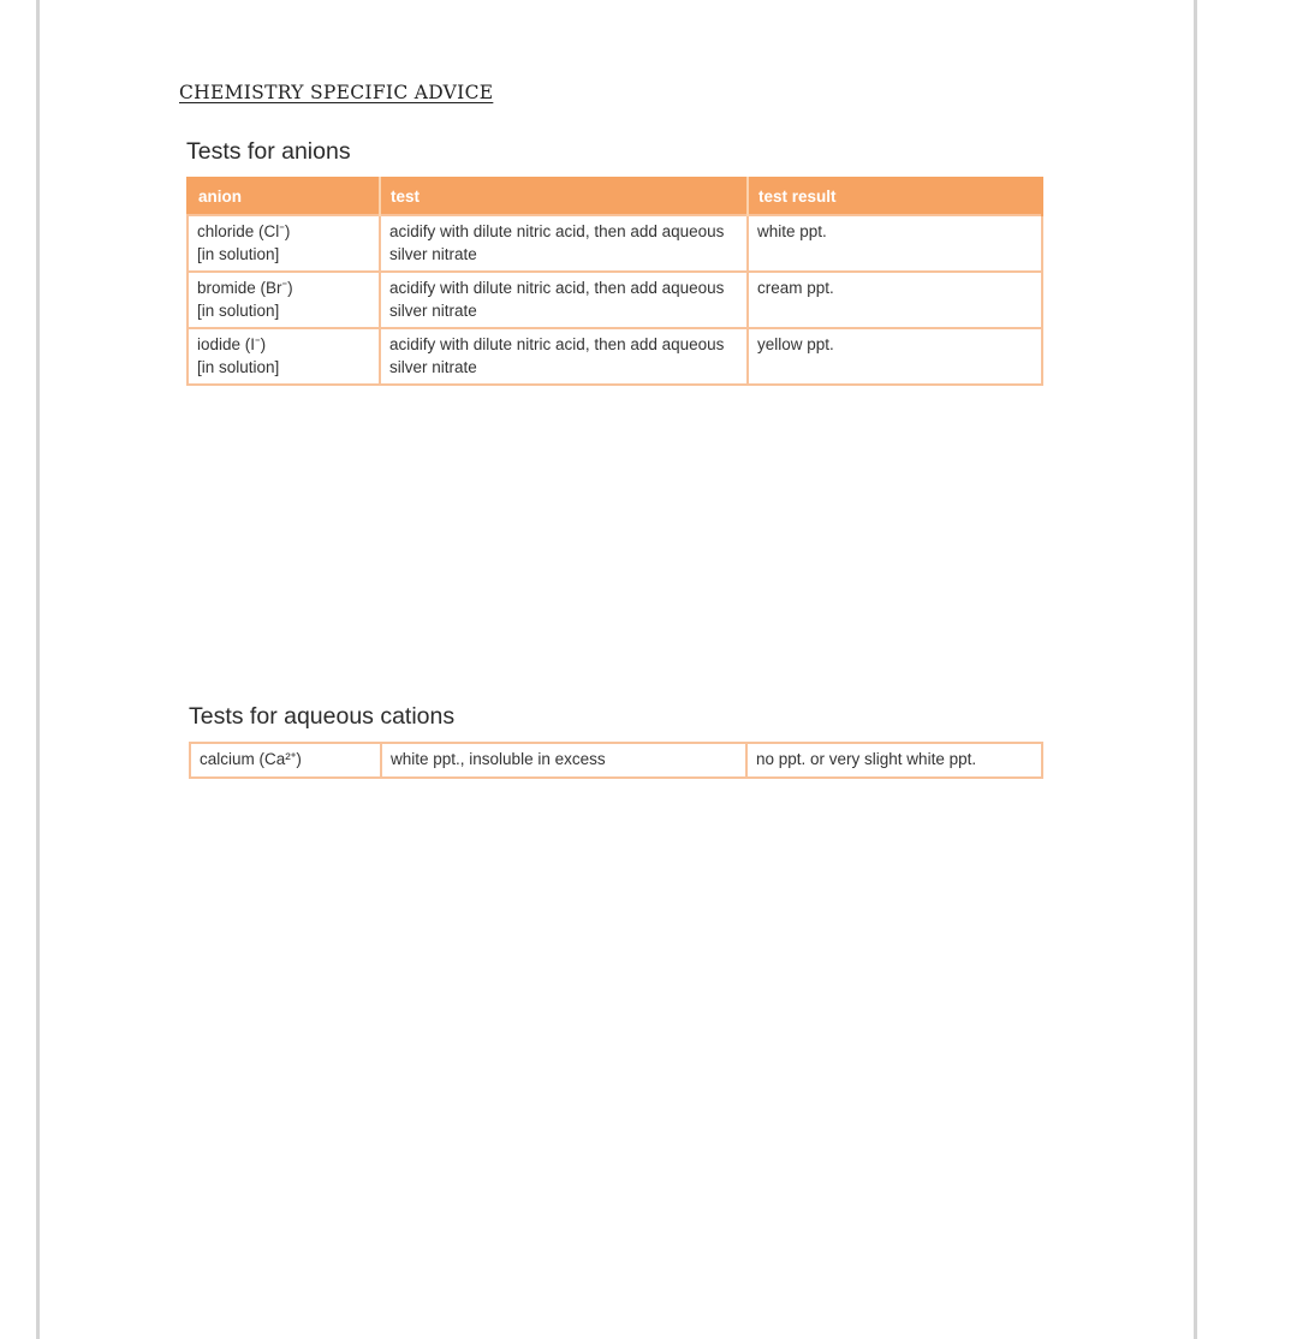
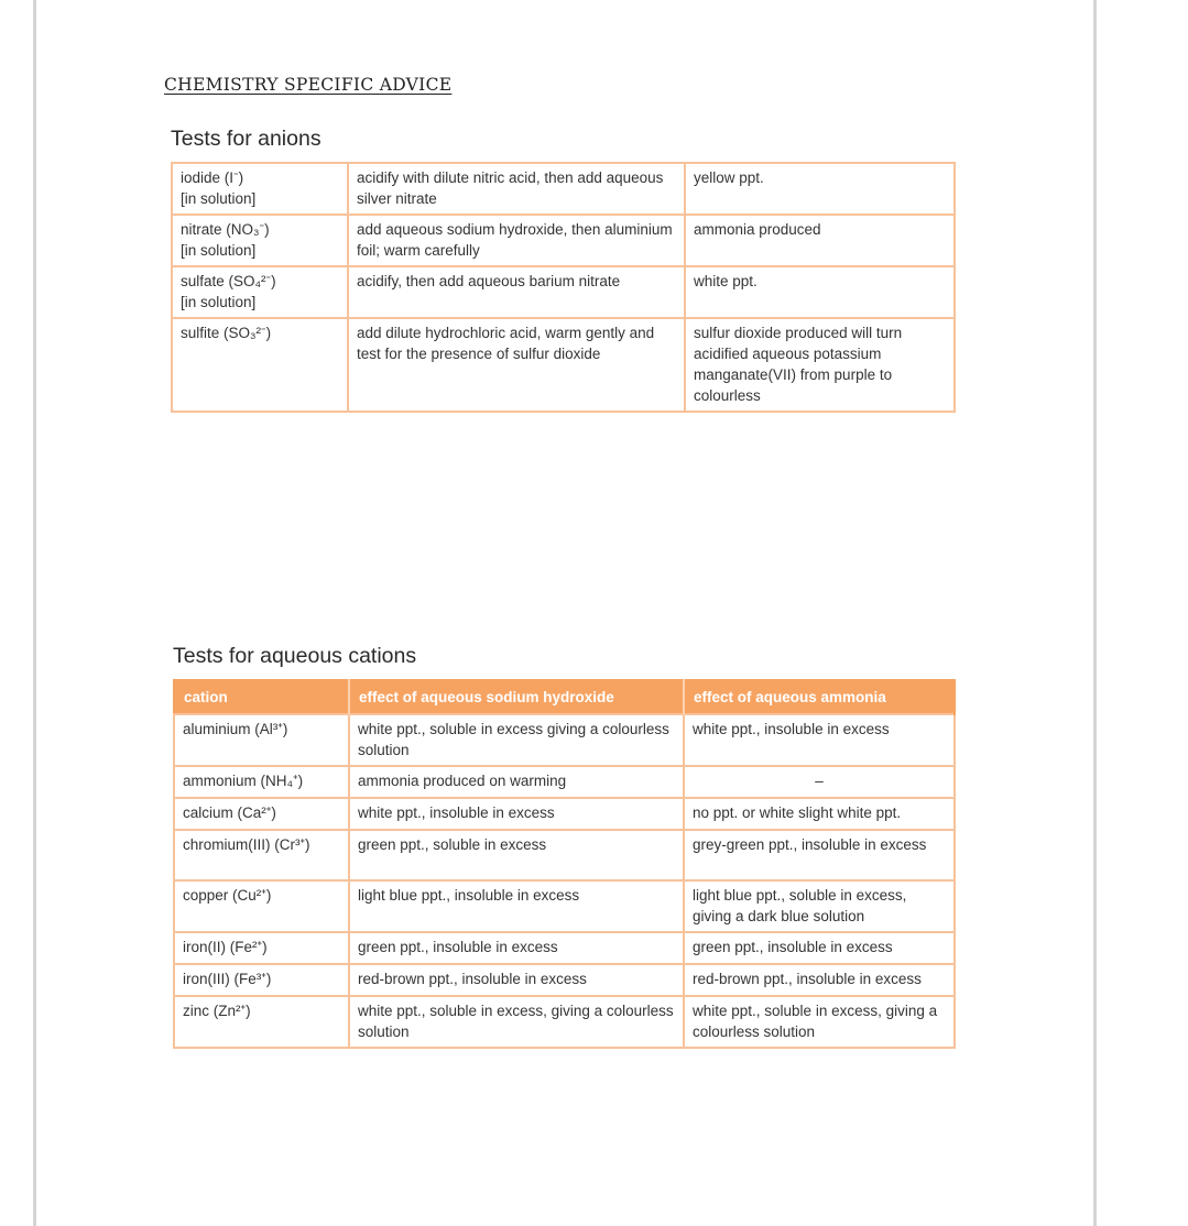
  CHEMISTRY SPECIFIC ADVICE
  Tests for anions
- anion	test	test result
- chloride (Cl⁻)[in solution]	acidify with dilute nitric acid, then add aqueous silver nitrate	white ppt.
- bromide (Br⁻)[in solution]	acidify with dilute nitric acid, then add aqueous silver nitrate	cream ppt.
  iodide (I⁻)[in solution]	acidify with dilute nitric acid, then add aqueous silver nitrate	yellow ppt.
+ nitrate (NO₃⁻)[in solution]	add aqueous sodium hydroxide, then aluminium foil; warm carefully	ammonia produced
+ sulfate (SO₄²⁻)[in solution]	acidify, then add aqueous barium nitrate	white ppt.
+ sulfite (SO₃²⁻)	add dilute hydrochloric acid, warm gently and test for the presence of sulfur dioxide	sulfur dioxide produced will turn acidified aqueous potassium manganate(VII) from purple to colourless
  Tests for aqueous cations
+ cation	effect of aqueous sodium hydroxide	effect of aqueous ammonia
+ aluminium (Al³⁺)	white ppt., soluble in excess giving a colourless solution	white ppt., insoluble in excess
+ ammonium (NH₄⁺)	ammonia produced on warming	–
- calcium (Ca²⁺)	white ppt., insoluble in excess	no ppt. or very slight white ppt.
+ calcium (Ca²⁺)	white ppt., insoluble in excess	no ppt. or white slight white ppt.
+ chromium(III) (Cr³⁺)	green ppt., soluble in excess	grey-green ppt., insoluble in excess
+ copper (Cu²⁺)	light blue ppt., insoluble in excess	light blue ppt., soluble in excess, giving a dark blue solution
+ iron(II) (Fe²⁺)	green ppt., insoluble in excess	green ppt., insoluble in excess
+ iron(III) (Fe³⁺)	red-brown ppt., insoluble in excess	red-brown ppt., insoluble in excess
+ zinc (Zn²⁺)	white ppt., soluble in excess, giving a colourless solution	white ppt., soluble in excess, giving a colourless solution
